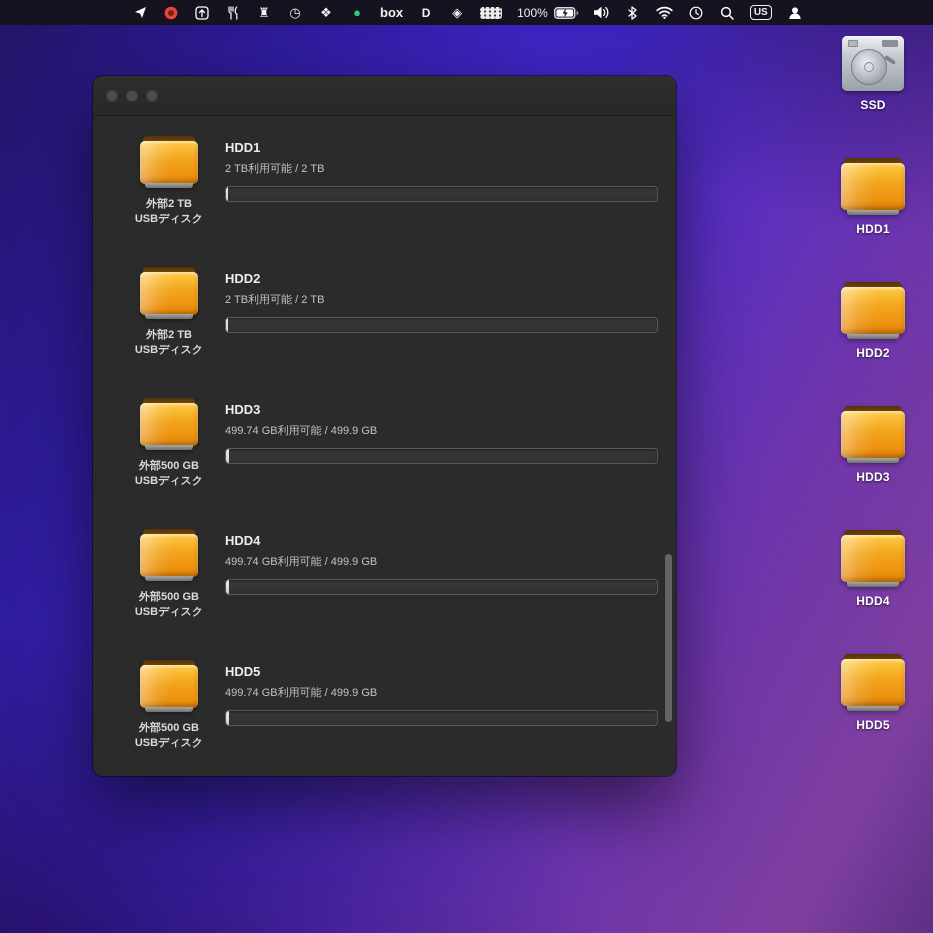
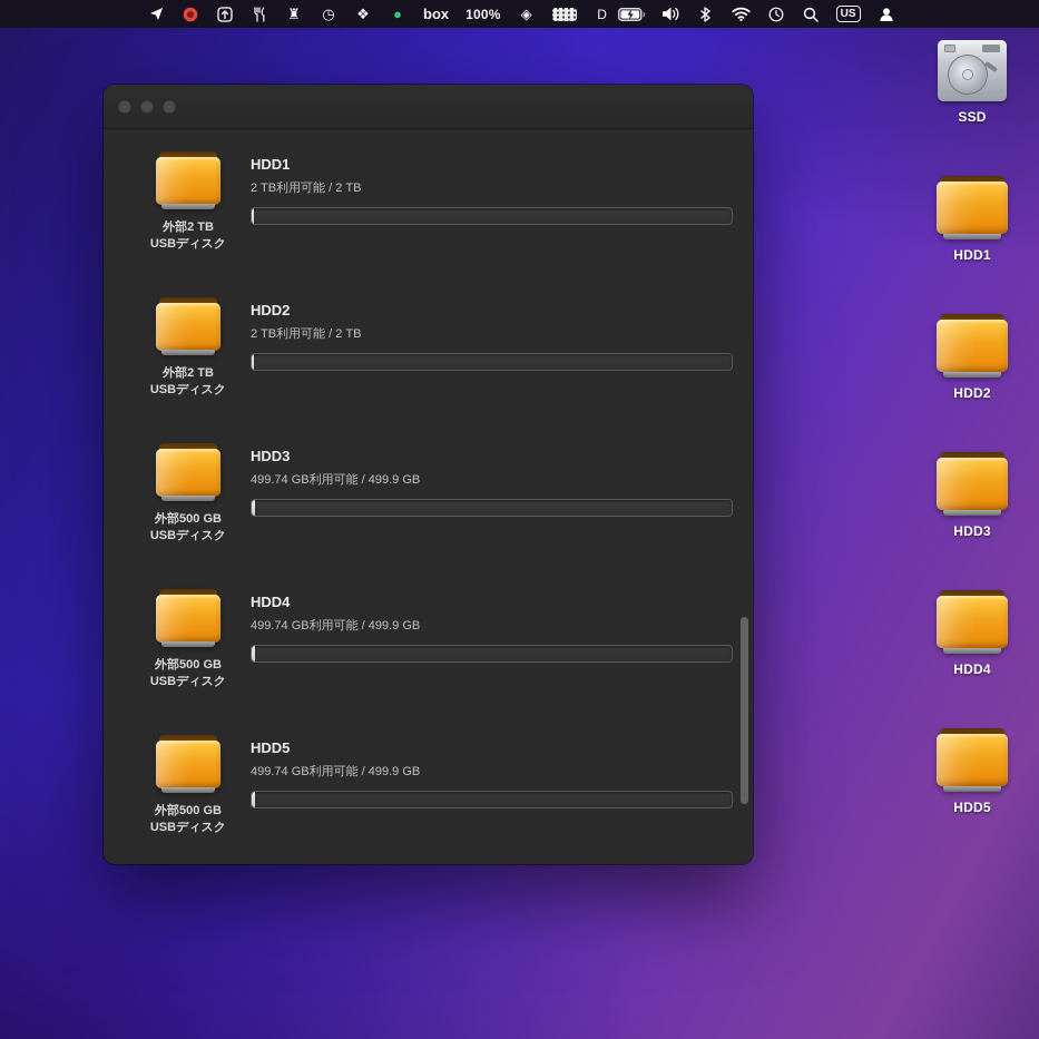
  ♜
  ◷
  ❖
  ●
  box
- D
+ 100%
  ◈
- 100%
+ D
  US
  外部2 TB
  USBディスク
  HDD1
  2 TB利用可能 / 2 TB
  外部2 TB
  USBディスク
  HDD2
  2 TB利用可能 / 2 TB
  外部500 GB
  USBディスク
  HDD3
  499.74 GB利用可能 / 499.9 GB
  外部500 GB
  USBディスク
  HDD4
  499.74 GB利用可能 / 499.9 GB
  外部500 GB
  USBディスク
  HDD5
  499.74 GB利用可能 / 499.9 GB
  SSD
  HDD1
  HDD2
  HDD3
  HDD4
  HDD5
